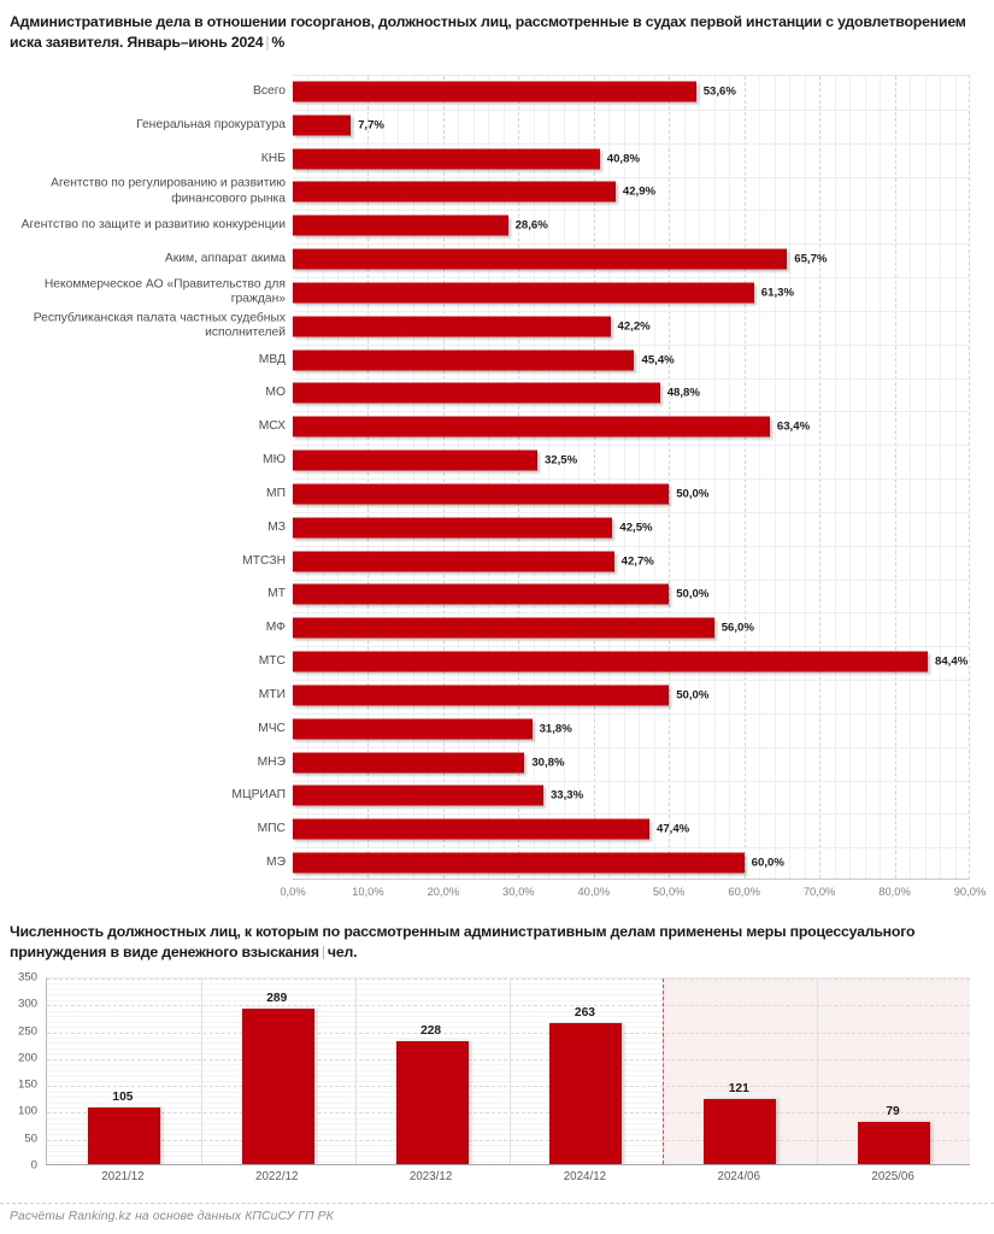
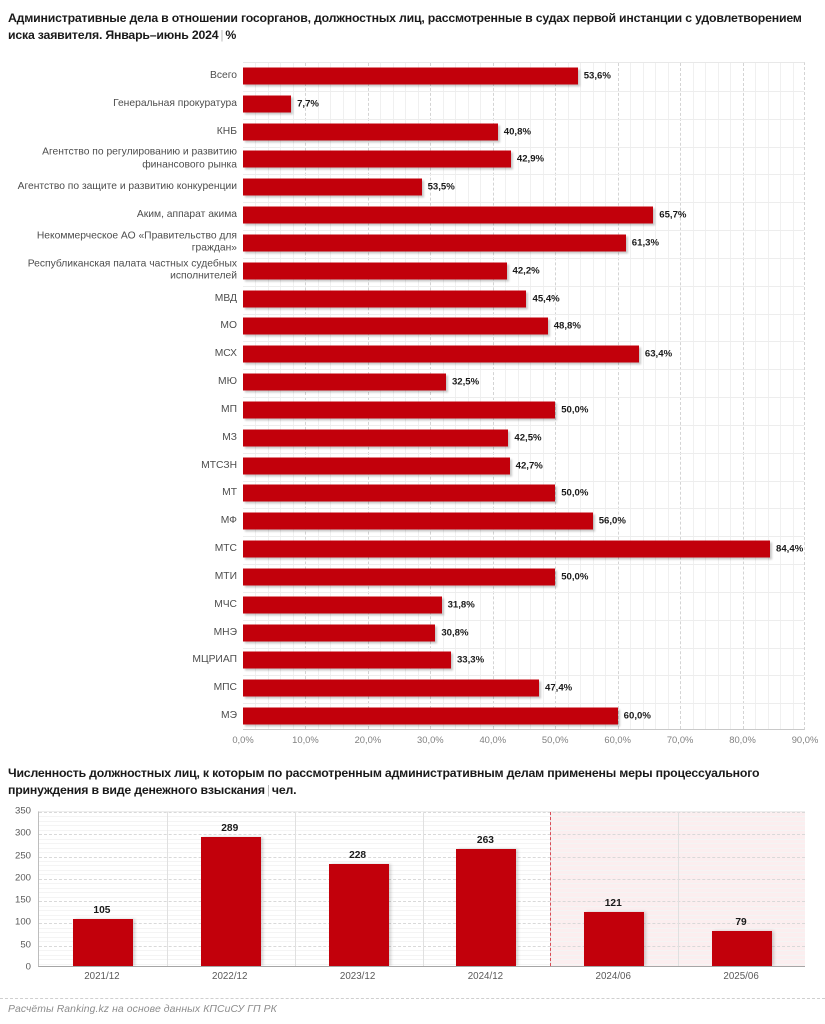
  Административные дела в отношении госорганов, должностных лиц, рассмотренные в судах первой инстанции с удовлетворением иска заявителя. Январь–июнь 2024 | %
  Всего
  53,6%
  Генеральная прокуратура
  7,7%
  КНБ
  40,8%
  Агентство по регулированию и развитию финансового рынка
  42,9%
  Агентство по защите и развитию конкуренции
- 28,6%
+ 53,5%
  Аким, аппарат акима
  65,7%
  Некоммерческое АО «Правительство для граждан»
  61,3%
  Республиканская палата частных судебных исполнителей
  42,2%
  МВД
  45,4%
  МО
  48,8%
  МСХ
  63,4%
  МЮ
  32,5%
  МП
  50,0%
  МЗ
  42,5%
  МТСЗН
  42,7%
  МТ
  50,0%
  МФ
  56,0%
  МТС
  84,4%
  МТИ
  50,0%
  МЧС
  31,8%
  МНЭ
  30,8%
  МЦРИАП
  33,3%
  МПС
  47,4%
  МЭ
  60,0%
  0,0%
  10,0%
  20,0%
  30,0%
  40,0%
  50,0%
  60,0%
  70,0%
  80,0%
  90,0%
  Численность должностных лиц, к которым по рассмотренным административным делам применены меры процессуального принуждения в виде денежного взыскания | чел.
  0
  50
  100
  150
  200
  250
  300
  350
  105
  289
  228
  263
  121
  79
  2021/12
  2022/12
  2023/12
  2024/12
  2024/06
  2025/06
  Расчёты Ranking.kz на основе данных КПСиСУ ГП РК
